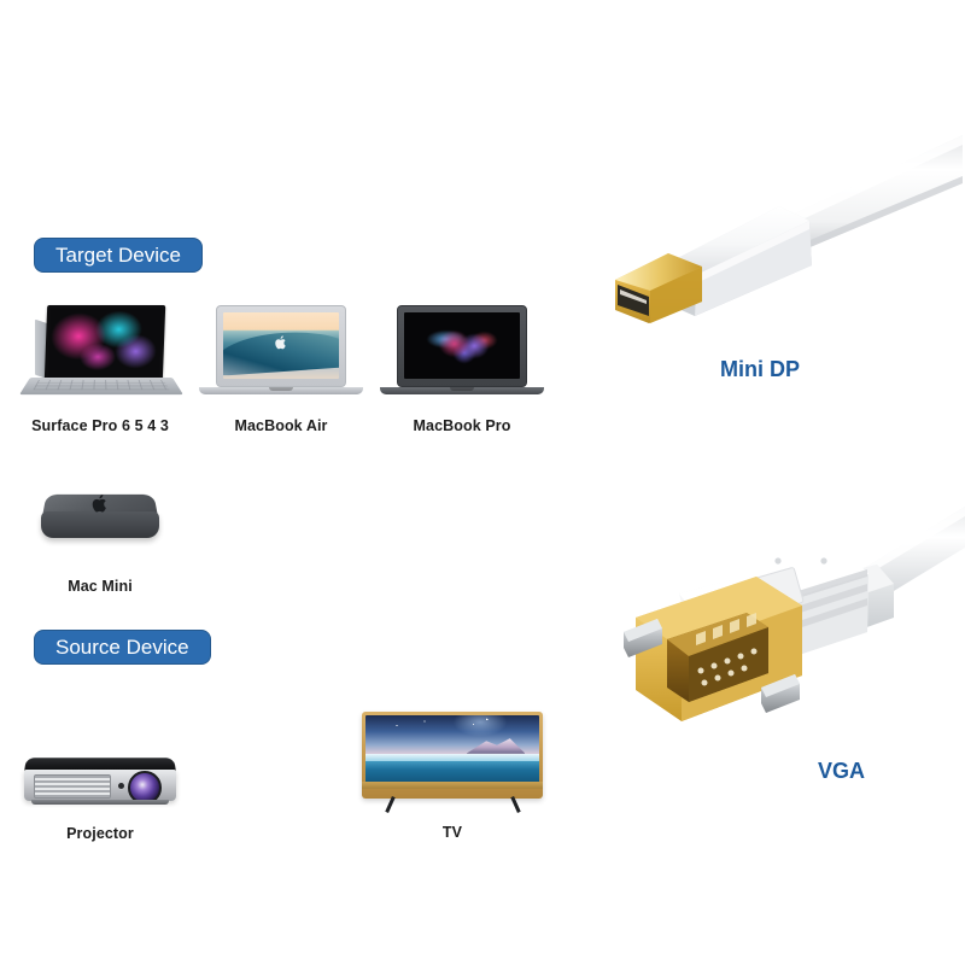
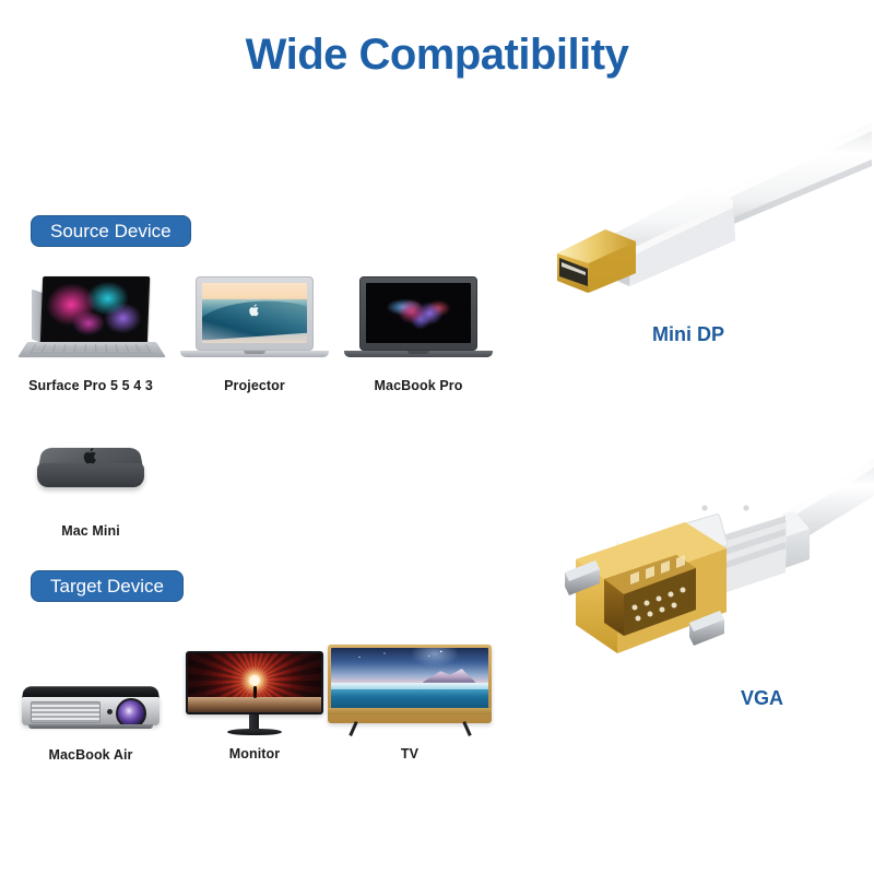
+ Wide Compatibility
- Target Device
+ Source Device
- Surface Pro 6 5 4 3
+ Surface Pro 5 5 4 3
- MacBook Air
+ Projector
  MacBook Pro
  Mac Mini
- Source Device
+ Target Device
- Projector
+ MacBook Air
+ Monitor
  TV
  Mini DP
  VGA
